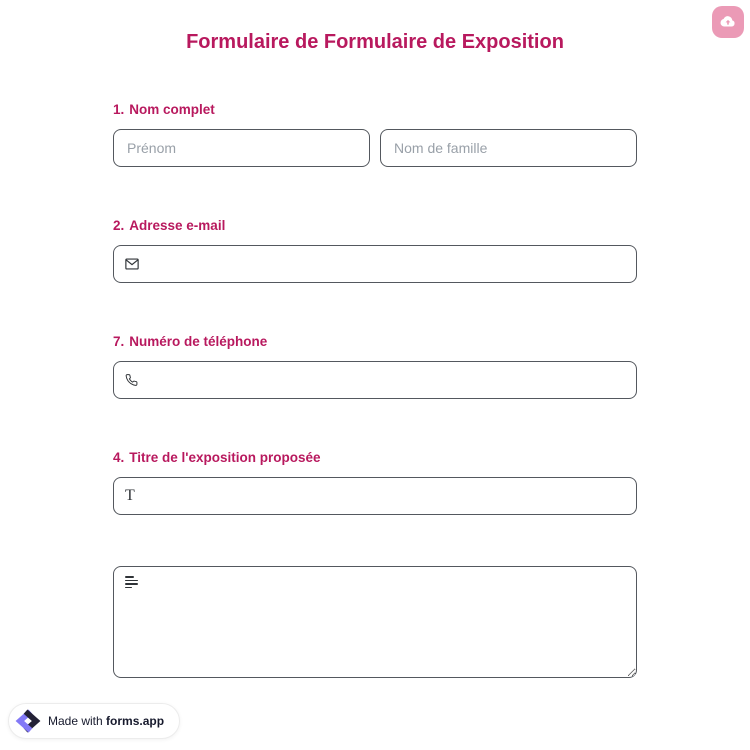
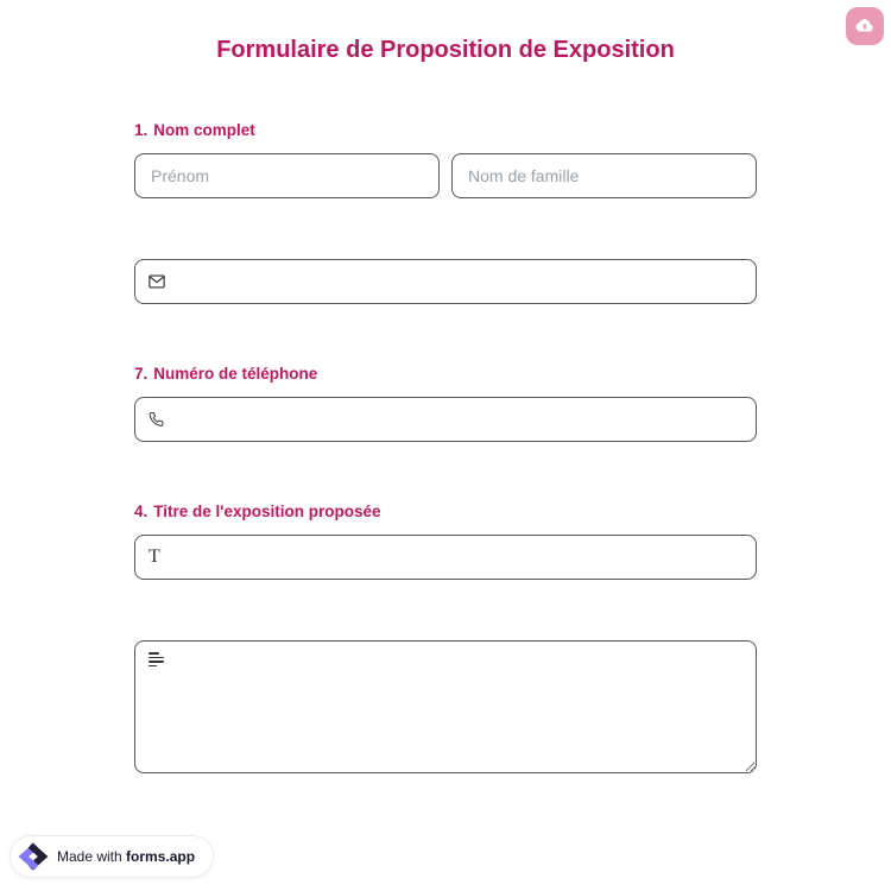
- Formulaire de Formulaire de Exposition
+ Formulaire de Proposition de Exposition
  1.
  Nom complet
  Prénom
  Nom de famille
- 2.
- Adresse e-mail
  7.
  Numéro de téléphone
  4.
  Titre de l'exposition proposée
  T
  Made with forms.app
